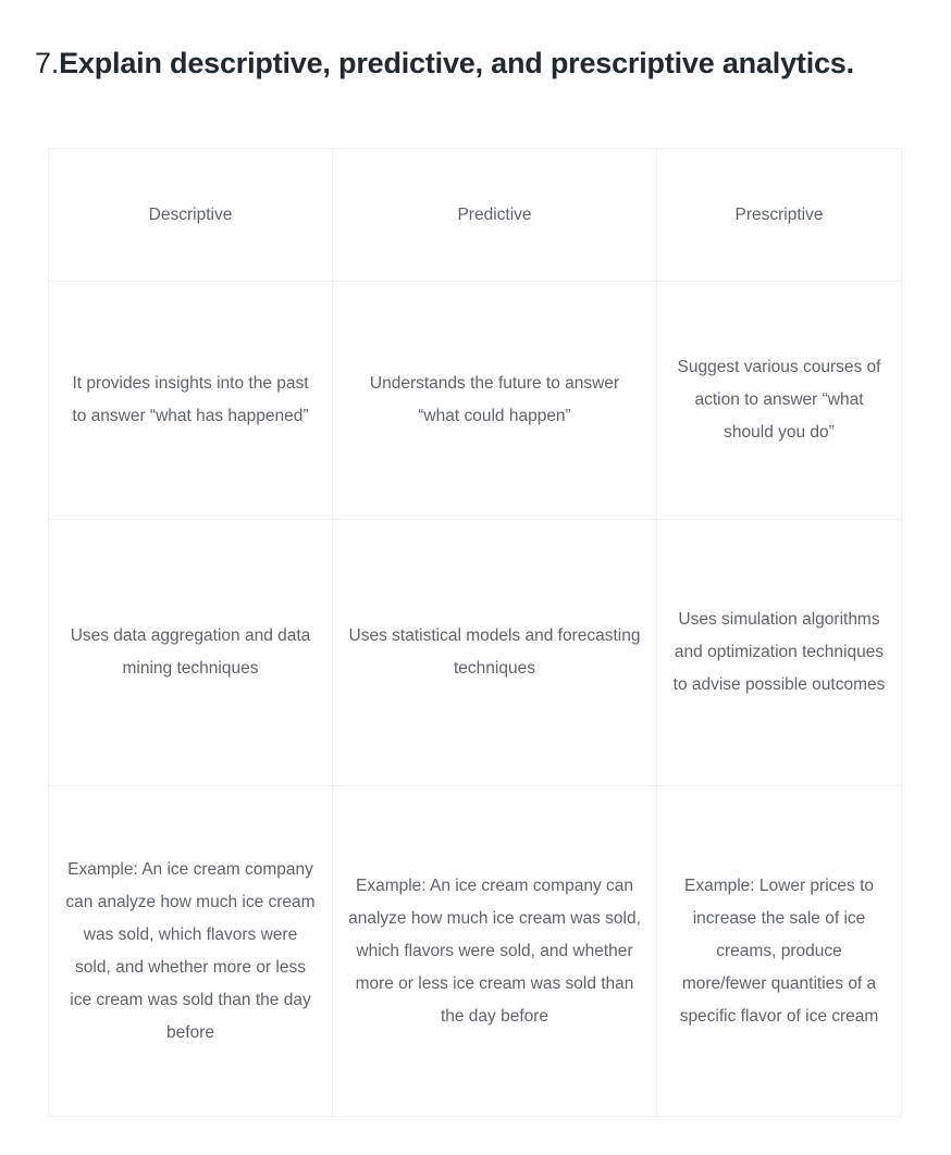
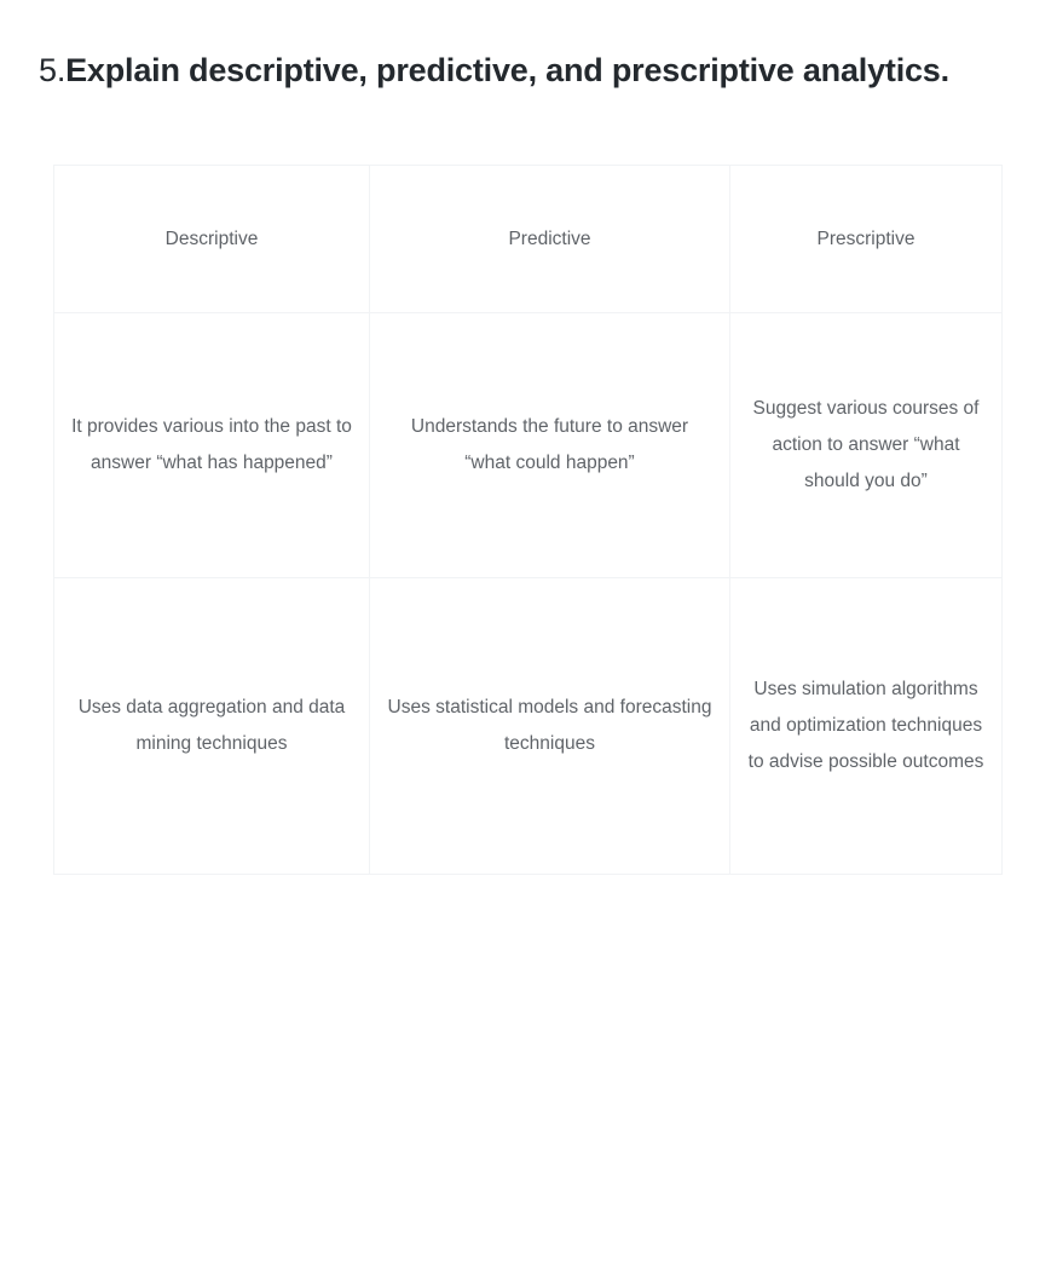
- 7.Explain descriptive, predictive, and prescriptive analytics.
+ 5.Explain descriptive, predictive, and prescriptive analytics.
  Descriptive	Predictive	Prescriptive
- It provides insights into the past to answer “what has happened”	Understands the future to answer “what could happen”	Suggest various courses of action to answer “what should you do”
+ It provides various into the past to answer “what has happened”	Understands the future to answer “what could happen”	Suggest various courses of action to answer “what should you do”
  Uses data aggregation and data mining techniques	Uses statistical models and forecasting techniques	Uses simulation algorithms and optimization techniques to advise possible outcomes
- Example: An ice cream company can analyze how much ice cream was sold, which flavors were sold, and whether more or less ice cream was sold than the day before	Example: An ice cream company can analyze how much ice cream was sold, which flavors were sold, and whether more or less ice cream was sold than the day before	Example: Lower prices to increase the sale of ice creams, produce more/fewer quantities of a specific flavor of ice cream
